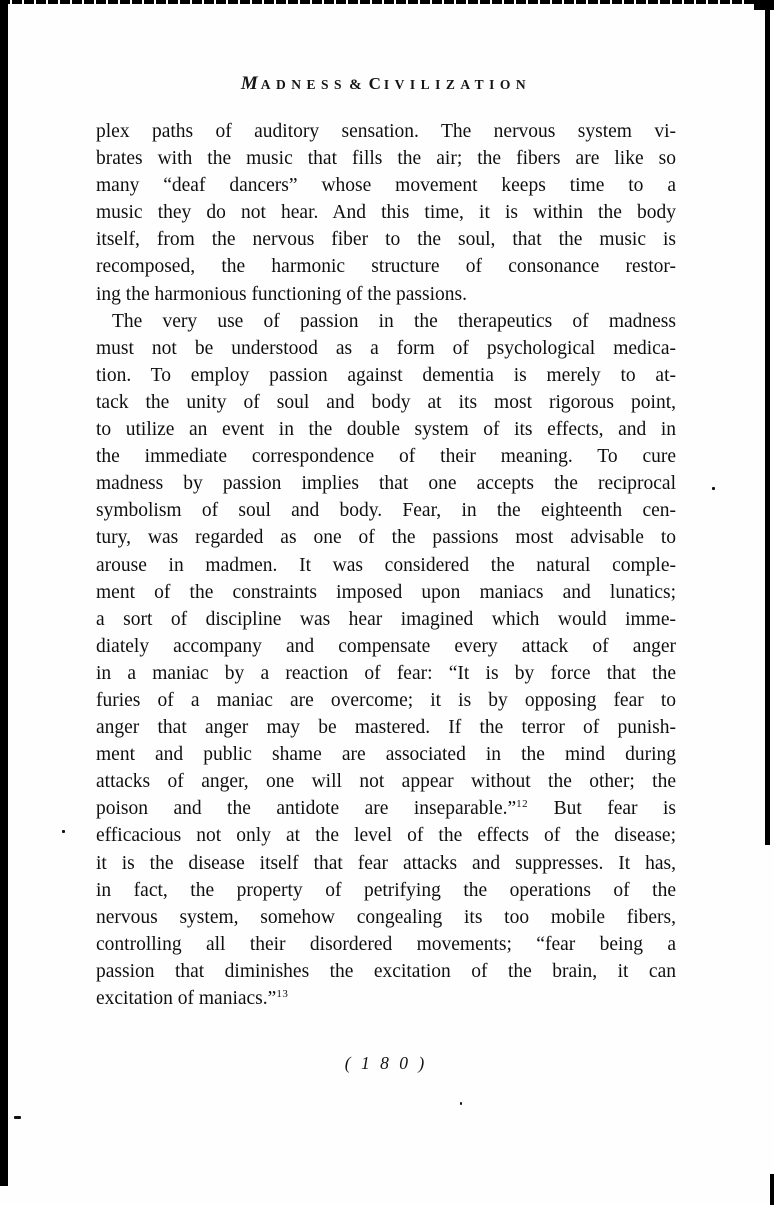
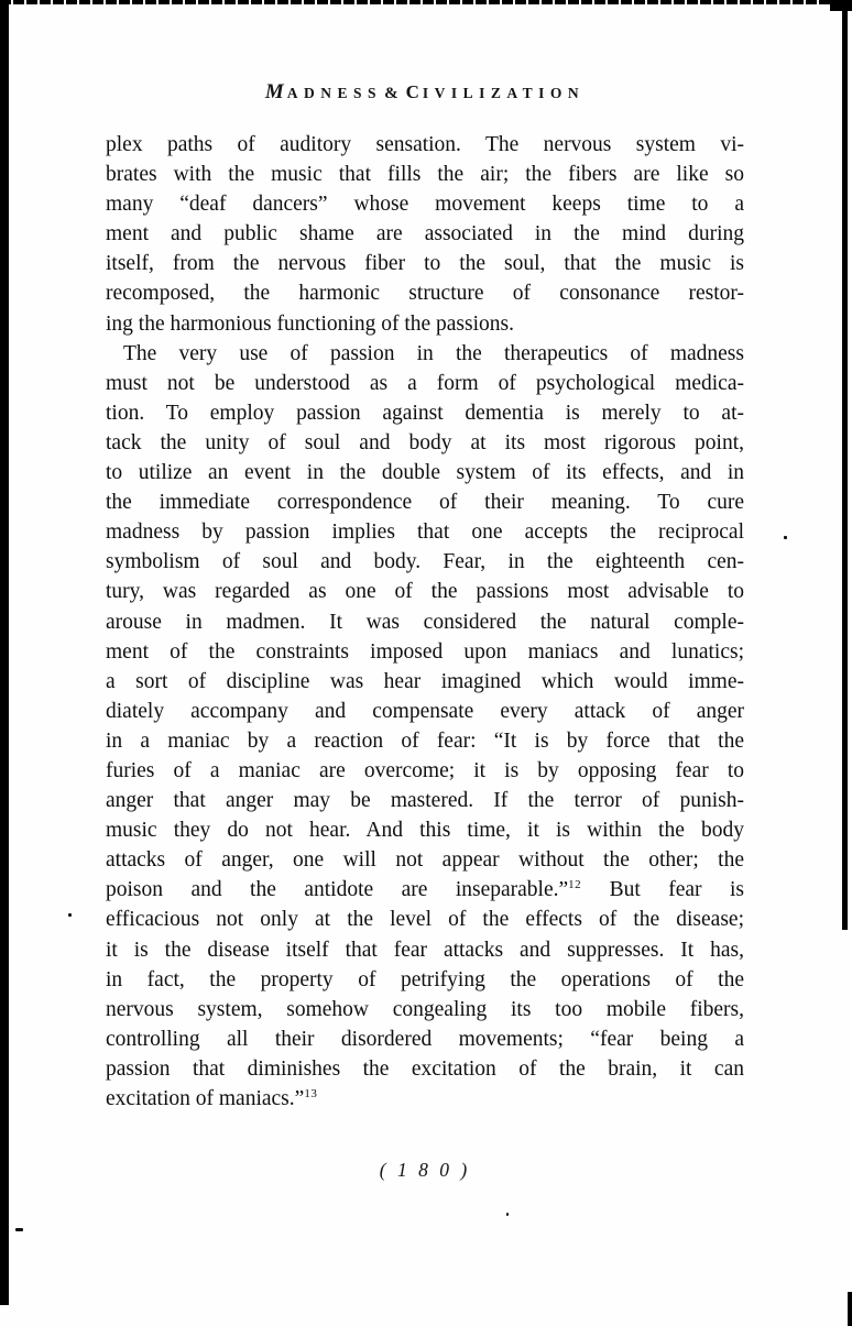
  MADNESS & CIVILIZATION
  plex paths of auditory sensation. The nervous system vi-
  brates with the music that fills the air; the fibers are like so
  many “deaf dancers” whose movement keeps time to a
- music they do not hear. And this time, it is within the body
+ ment and public shame are associated in the mind during
  itself, from the nervous fiber to the soul, that the music is
  recomposed, the harmonic structure of consonance restor-
  ing the harmonious functioning of the passions.
  The very use of passion in the therapeutics of madness
  must not be understood as a form of psychological medica-
  tion. To employ passion against dementia is merely to at-
  tack the unity of soul and body at its most rigorous point,
  to utilize an event in the double system of its effects, and in
  the immediate correspondence of their meaning. To cure
  madness by passion implies that one accepts the reciprocal
  symbolism of soul and body. Fear, in the eighteenth cen-
  tury, was regarded as one of the passions most advisable to
  arouse in madmen. It was considered the natural comple-
  ment of the constraints imposed upon maniacs and lunatics;
  a sort of discipline was hear imagined which would imme-
  diately accompany and compensate every attack of anger
  in a maniac by a reaction of fear: “It is by force that the
  furies of a maniac are overcome; it is by opposing fear to
  anger that anger may be mastered. If the terror of punish-
- ment and public shame are associated in the mind during
+ music they do not hear. And this time, it is within the body
  attacks of anger, one will not appear without the other; the
  poison and the antidote are inseparable.”12 But fear is
  efficacious not only at the level of the effects of the disease;
  it is the disease itself that fear attacks and suppresses. It has,
  in fact, the property of petrifying the operations of the
  nervous system, somehow congealing its too mobile fibers,
  controlling all their disordered movements; “fear being a
  passion that diminishes the excitation of the brain, it can
  excitation of maniacs.”13
  ( 1 8 0 )
